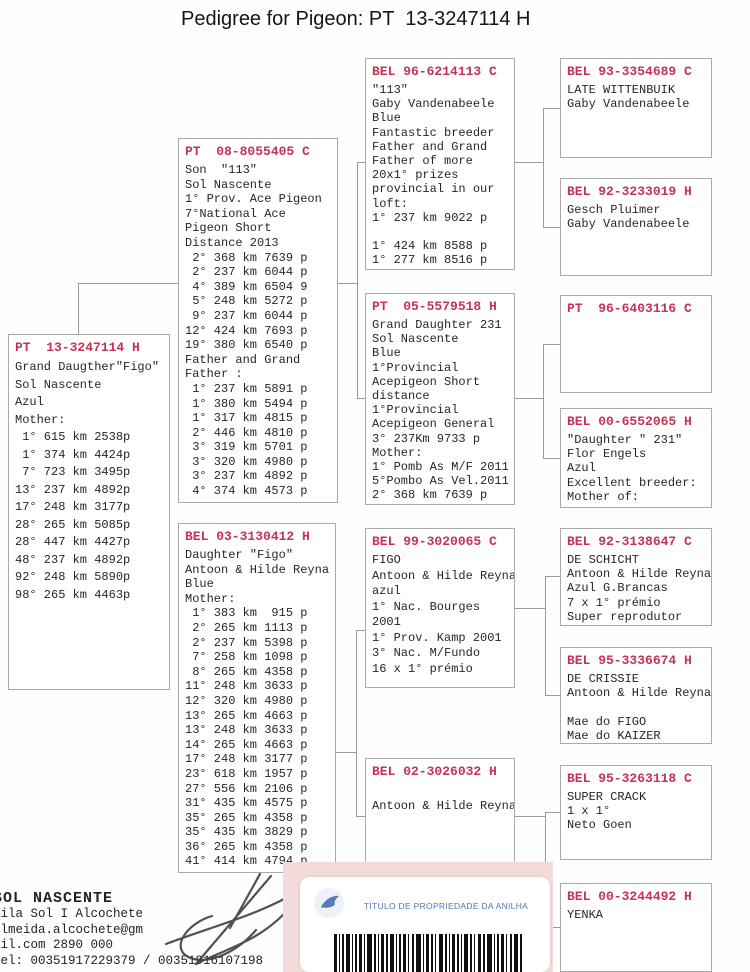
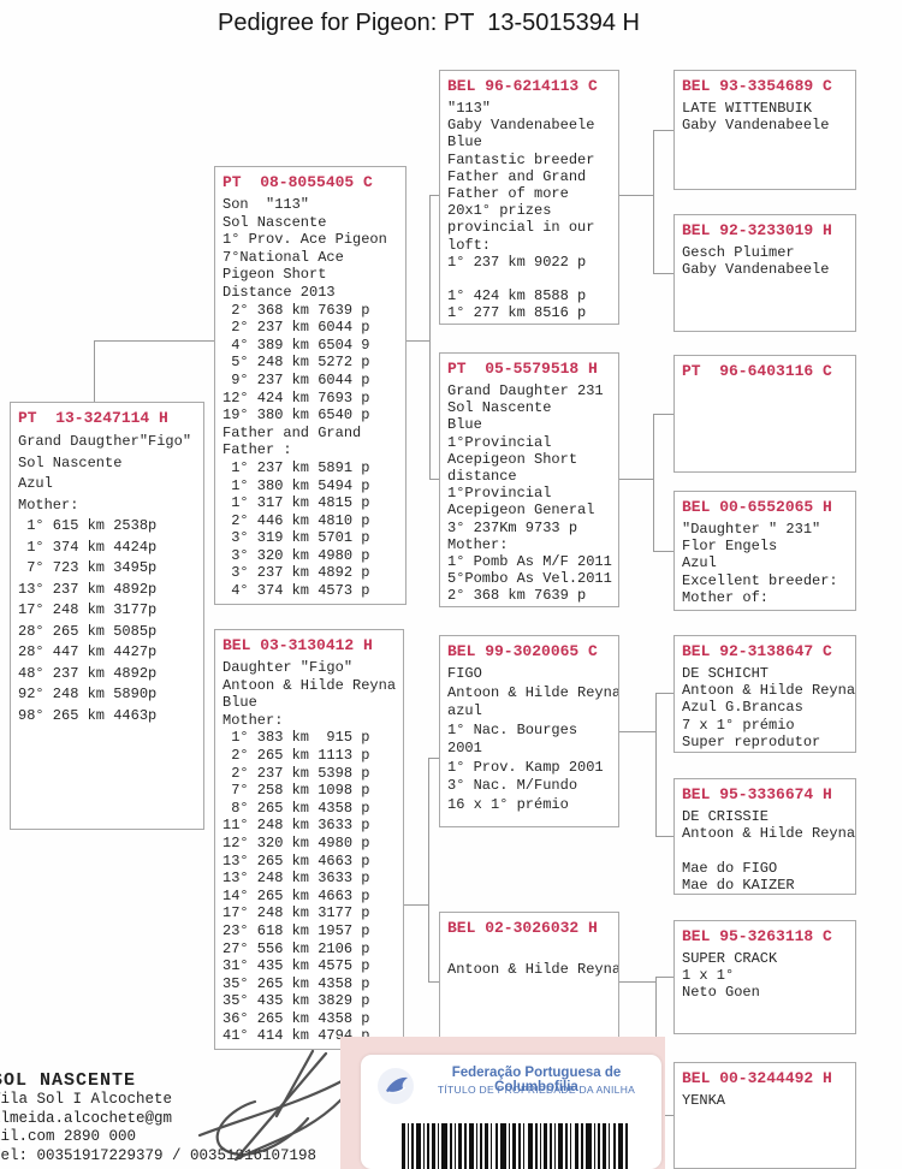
- Pedigree for Pigeon: PT 13-3247114 H
+ Pedigree for Pigeon: PT 13-5015394 H
  PT 13-3247114 H
  Grand Daugther"Figo"
  Sol Nascente
  Azul
  Mother:
  1° 615 km 2538p
  1° 374 km 4424p
  7° 723 km 3495p
  13° 237 km 4892p
  17° 248 km 3177p
  28° 265 km 5085p
  28° 447 km 4427p
  48° 237 km 4892p
  92° 248 km 5890p
  98° 265 km 4463p
  PT 08-8055405 C
  Son "113"
  Sol Nascente
  1° Prov. Ace Pigeon
  7°National Ace
  Pigeon Short
  Distance 2013
  2° 368 km 7639 p
  2° 237 km 6044 p
  4° 389 km 6504 9
  5° 248 km 5272 p
  9° 237 km 6044 p
  12° 424 km 7693 p
  19° 380 km 6540 p
  Father and Grand
  Father :
  1° 237 km 5891 p
  1° 380 km 5494 p
  1° 317 km 4815 p
  2° 446 km 4810 p
  3° 319 km 5701 p
  3° 320 km 4980 p
  3° 237 km 4892 p
  4° 374 km 4573 p
  BEL 03-3130412 H
  Daughter "Figo"
  Antoon & Hilde Reyna
  Blue
  Mother:
  1° 383 km 915 p
  2° 265 km 1113 p
  2° 237 km 5398 p
  7° 258 km 1098 p
  8° 265 km 4358 p
  11° 248 km 3633 p
  12° 320 km 4980 p
  13° 265 km 4663 p
  13° 248 km 3633 p
  14° 265 km 4663 p
  17° 248 km 3177 p
  23° 618 km 1957 p
  27° 556 km 2106 p
  31° 435 km 4575 p
  35° 265 km 4358 p
  35° 435 km 3829 p
  36° 265 km 4358 p
  41° 414 km 47
  BEL 96-6214113 C
  "113"
  Gaby Vandenabeele
  Blue
  Fantastic breeder
  Father and Grand
  Father of more
  20x1° prizes
  provincial in our
  loft:
  1° 237 km 9022 p
  1° 424 km 8588 p
  1° 277 km 8516 p
  PT 05-5579518 H
  Grand Daughter 231
  Sol Nascente
  Blue
  1°Provincial
  Acepigeon Short
  distance
  1°Provincial
  Acepigeon General
  3° 237Km 9733 p
  Mother:
  1° Pomb As M/F 2011
  5°Pombo As Vel.2011
  2° 368 km 7639 p
  BEL 99-3020065 C
  FIGO
  Antoon & Hilde Reyna
  azul
  1° Nac. Bourges
  2001
  1° Prov. Kamp 2001
  3° Nac. M/Fundo
  16 x 1° prémio
  BEL 02-3026032 H
  Antoon & Hilde Reyna
  BEL 93-3354689 C
  LATE WITTENBUIK
  Gaby Vandenabeele
  BEL 92-3233019 H
  Gesch Pluimer
  Gaby Vandenabeele
  PT 96-6403116 C
  BEL 00-6552065 H
  "Daughter " 231"
  Flor Engels
  Azul
  Excellent breeder:
  Mother of:
  BEL 92-3138647 C
  DE SCHICHT
  Antoon & Hilde Reyna
  Azul G.Brancas
  7 x 1° prémio
  Super reprodutor
  BEL 95-3336674 H
  DE CRISSIE
  Antoon & Hilde Reyna
  Mae do FIGO
  Mae do KAIZER
  BEL 95-3263118 C
  SUPER CRACK
  1 x 1°
  Neto Goen
  BEL 00-3244492 H
  YENKA
  OL NASCENTE
  ila Sol I Alcochete
  lmeida.alcochete@gm
  il.com 2890 000
  el: 00351917229379 / 003516107198
+ Federação Portuguesa de Columbofilia
  TÍTULO DE PROPRIEDADE DA ANILHA
